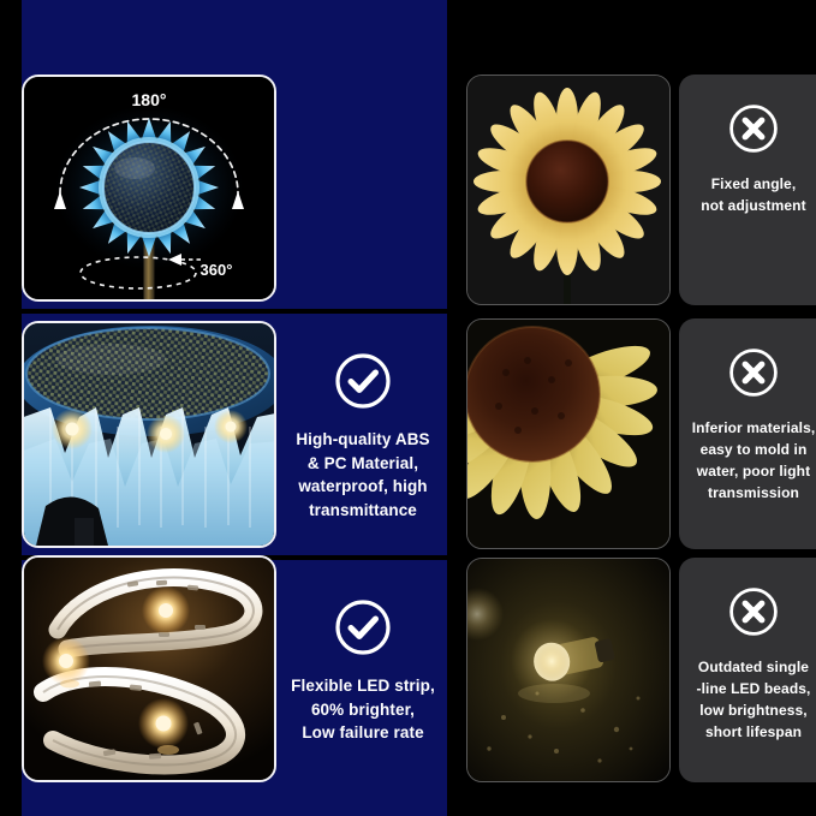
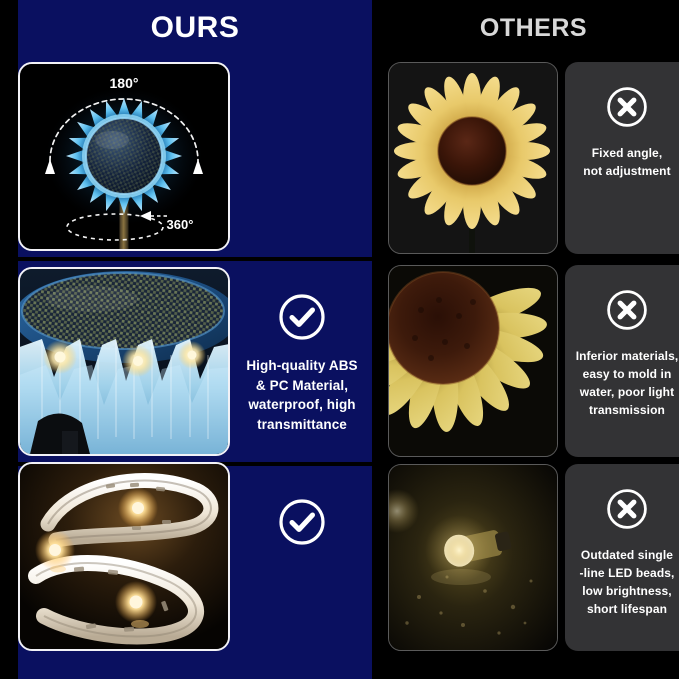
+ OURS
+ OTHERS
  180°
  360°
  High-quality ABS
  & PC Material,
  waterproof, high
  transmittance
- Flexible LED strip,
- 60% brighter,
- Low failure rate
  Fixed angle,
  not adjustment
  Inferior materials,
  easy to mold in
  water, poor light
  transmission
  Outdated single
  -line LED beads,
  low brightness,
  short lifespan
